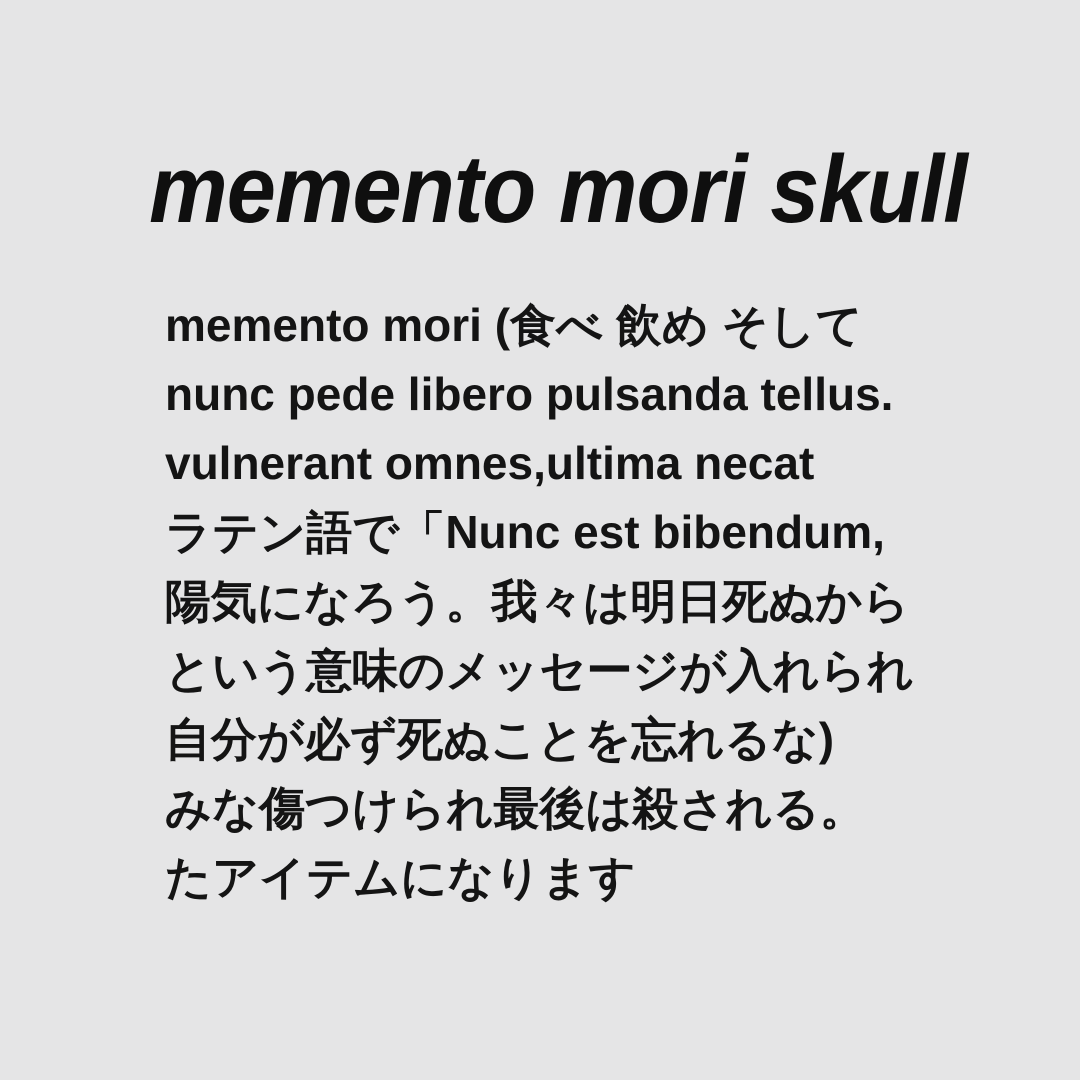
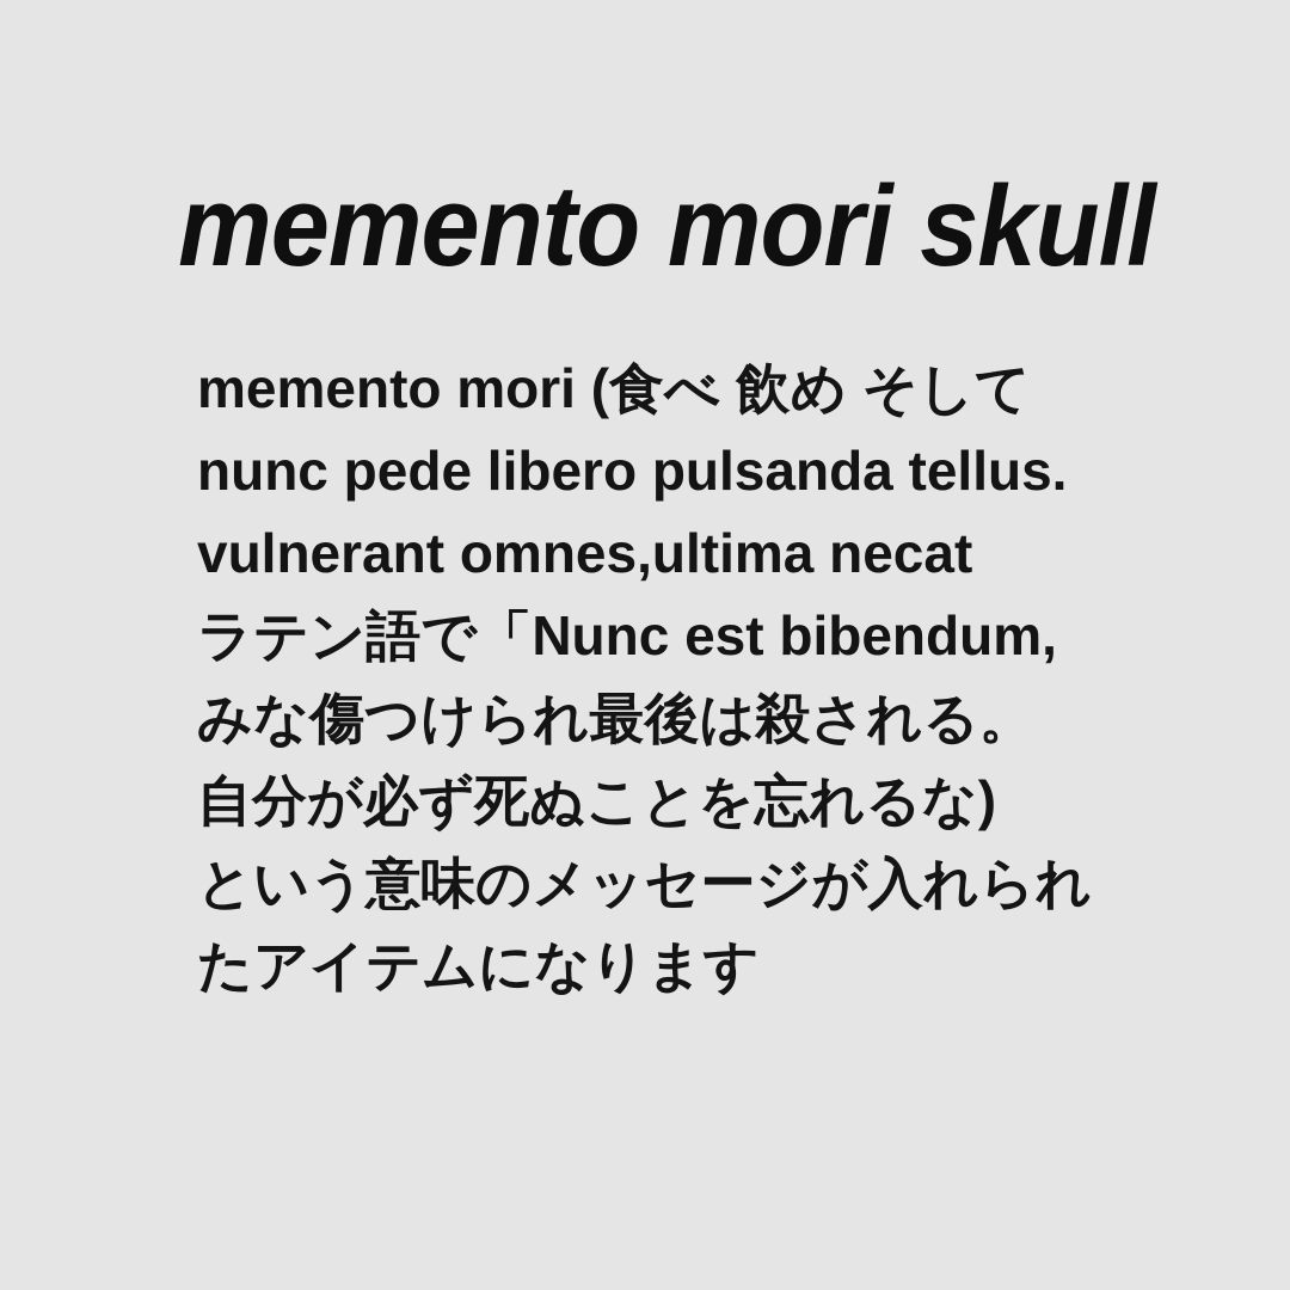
  memento mori skull
  memento mori (食べ 飲め そして
  nunc pede libero pulsanda tellus.
  vulnerant omnes,ultima necat
  ラテン語で「Nunc est bibendum,
- 陽気になろう。我々は明日死ぬから
- という意味のメッセージが入れられ
+ みな傷つけられ最後は殺される。
  自分が必ず死ぬことを忘れるな)
- みな傷つけられ最後は殺される。
+ という意味のメッセージが入れられ
  たアイテムになります
